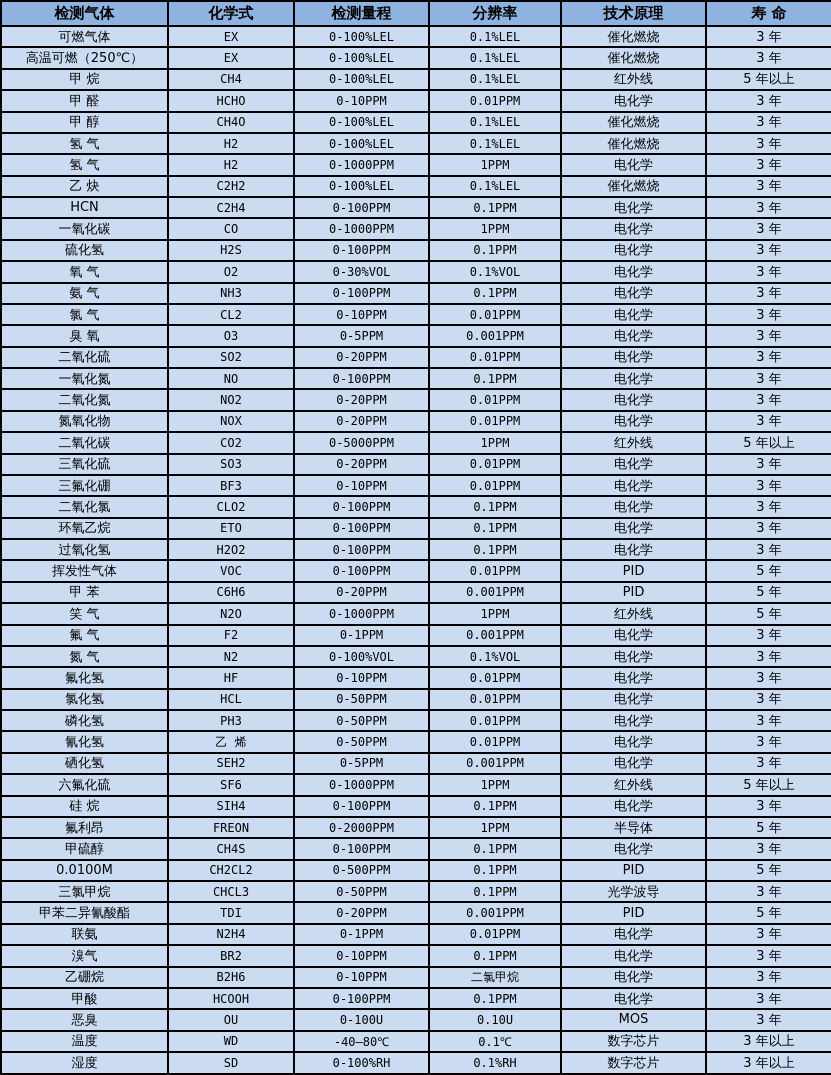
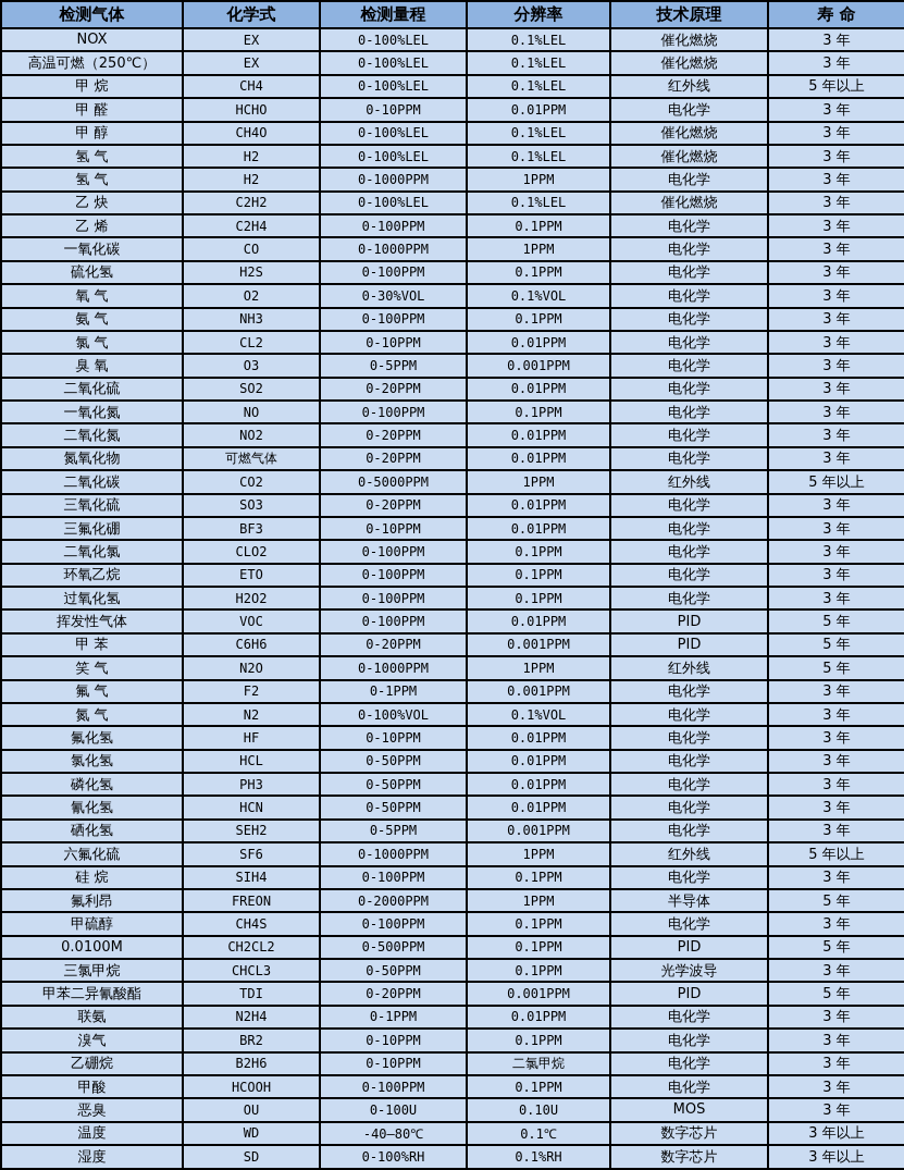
  检测气体	化学式	检测量程	分辨率	技术原理	寿 命
- 可燃气体	EX	0-100%LEL	0.1%LEL	催化燃烧	3 年
+ NOX	EX	0-100%LEL	0.1%LEL	催化燃烧	3 年
  高温可燃（250℃）	EX	0-100%LEL	0.1%LEL	催化燃烧	3 年
  甲 烷	CH4	0-100%LEL	0.1%LEL	红外线	5 年以上
  甲 醛	HCHO	0-10PPM	0.01PPM	电化学	3 年
  甲 醇	CH4O	0-100%LEL	0.1%LEL	催化燃烧	3 年
  氢 气	H2	0-100%LEL	0.1%LEL	催化燃烧	3 年
  氢 气	H2	0-1000PPM	1PPM	电化学	3 年
  乙 炔	C2H2	0-100%LEL	0.1%LEL	催化燃烧	3 年
- HCN	C2H4	0-100PPM	0.1PPM	电化学	3 年
+ 乙 烯	C2H4	0-100PPM	0.1PPM	电化学	3 年
  一氧化碳	CO	0-1000PPM	1PPM	电化学	3 年
  硫化氢	H2S	0-100PPM	0.1PPM	电化学	3 年
  氧 气	O2	0-30%VOL	0.1%VOL	电化学	3 年
  氨 气	NH3	0-100PPM	0.1PPM	电化学	3 年
  氯 气	CL2	0-10PPM	0.01PPM	电化学	3 年
  臭 氧	O3	0-5PPM	0.001PPM	电化学	3 年
  二氧化硫	SO2	0-20PPM	0.01PPM	电化学	3 年
  一氧化氮	NO	0-100PPM	0.1PPM	电化学	3 年
  二氧化氮	NO2	0-20PPM	0.01PPM	电化学	3 年
- 氮氧化物	NOX	0-20PPM	0.01PPM	电化学	3 年
+ 氮氧化物	可燃气体	0-20PPM	0.01PPM	电化学	3 年
  二氧化碳	CO2	0-5000PPM	1PPM	红外线	5 年以上
  三氧化硫	SO3	0-20PPM	0.01PPM	电化学	3 年
  三氟化硼	BF3	0-10PPM	0.01PPM	电化学	3 年
  二氧化氯	CLO2	0-100PPM	0.1PPM	电化学	3 年
  环氧乙烷	ETO	0-100PPM	0.1PPM	电化学	3 年
  过氧化氢	H2O2	0-100PPM	0.1PPM	电化学	3 年
  挥发性气体	VOC	0-100PPM	0.01PPM	PID	5 年
  甲 苯	C6H6	0-20PPM	0.001PPM	PID	5 年
  笑 气	N2O	0-1000PPM	1PPM	红外线	5 年
  氟 气	F2	0-1PPM	0.001PPM	电化学	3 年
  氮 气	N2	0-100%VOL	0.1%VOL	电化学	3 年
  氟化氢	HF	0-10PPM	0.01PPM	电化学	3 年
  氯化氢	HCL	0-50PPM	0.01PPM	电化学	3 年
  磷化氢	PH3	0-50PPM	0.01PPM	电化学	3 年
- 氰化氢	乙 烯	0-50PPM	0.01PPM	电化学	3 年
+ 氰化氢	HCN	0-50PPM	0.01PPM	电化学	3 年
  硒化氢	SEH2	0-5PPM	0.001PPM	电化学	3 年
  六氟化硫	SF6	0-1000PPM	1PPM	红外线	5 年以上
  硅 烷	SIH4	0-100PPM	0.1PPM	电化学	3 年
  氟利昂	FREON	0-2000PPM	1PPM	半导体	5 年
  甲硫醇	CH4S	0-100PPM	0.1PPM	电化学	3 年
  0.0100M	CH2CL2	0-500PPM	0.1PPM	PID	5 年
  三氯甲烷	CHCL3	0-50PPM	0.1PPM	光学波导	3 年
  甲苯二异氰酸酯	TDI	0-20PPM	0.001PPM	PID	5 年
  联氨	N2H4	0-1PPM	0.01PPM	电化学	3 年
  溴气	BR2	0-10PPM	0.1PPM	电化学	3 年
  乙硼烷	B2H6	0-10PPM	二氯甲烷	电化学	3 年
  甲酸	HCOOH	0-100PPM	0.1PPM	电化学	3 年
  恶臭	OU	0-100U	0.10U	MOS	3 年
  温度	WD	-40—80℃	0.1℃	数字芯片	3 年以上
  湿度	SD	0-100%RH	0.1%RH	数字芯片	3 年以上
